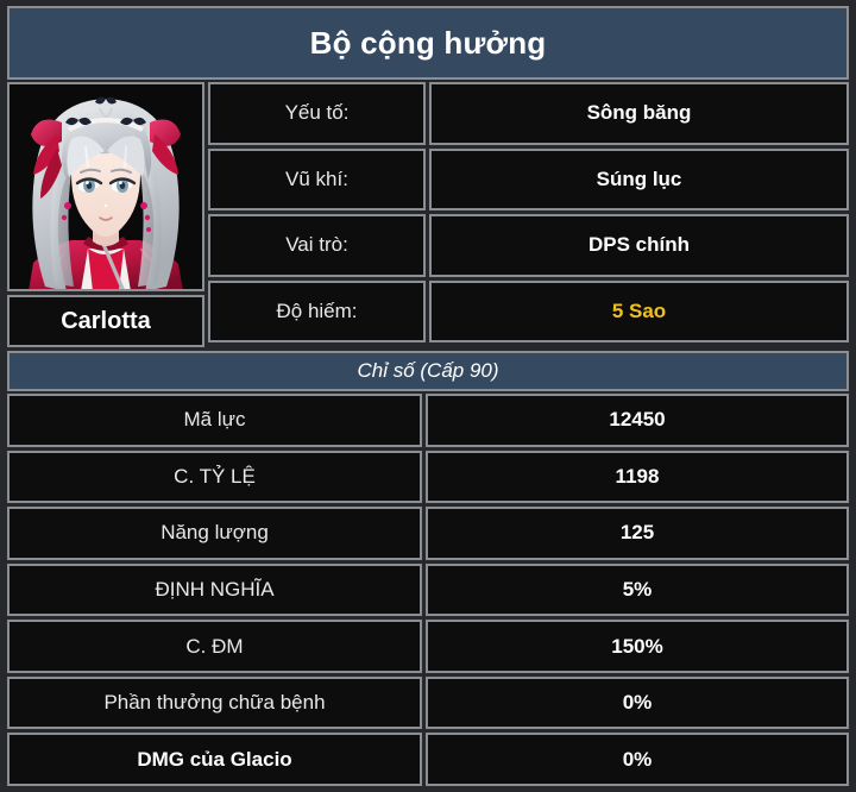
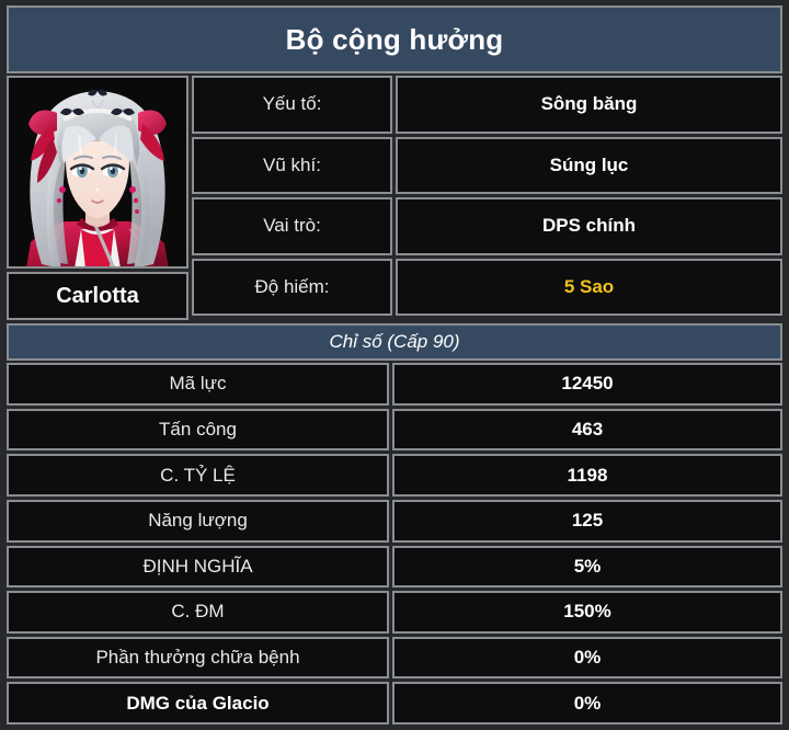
  Bộ cộng hưởng
  Carlotta
  Yếu tố:
  Sông băng
  Vũ khí:
  Súng lục
  Vai trò:
  DPS chính
  Độ hiếm:
  5 Sao
  Chỉ số (Cấp 90)
  Mã lực
  12450
+ Tấn công
+ 463
  C. TỶ LỆ
  1198
  Năng lượng
  125
  ĐỊNH NGHĨA
  5%
  C. ĐM
  150%
  Phần thưởng chữa bệnh
  0%
  DMG của Glacio
  0%
